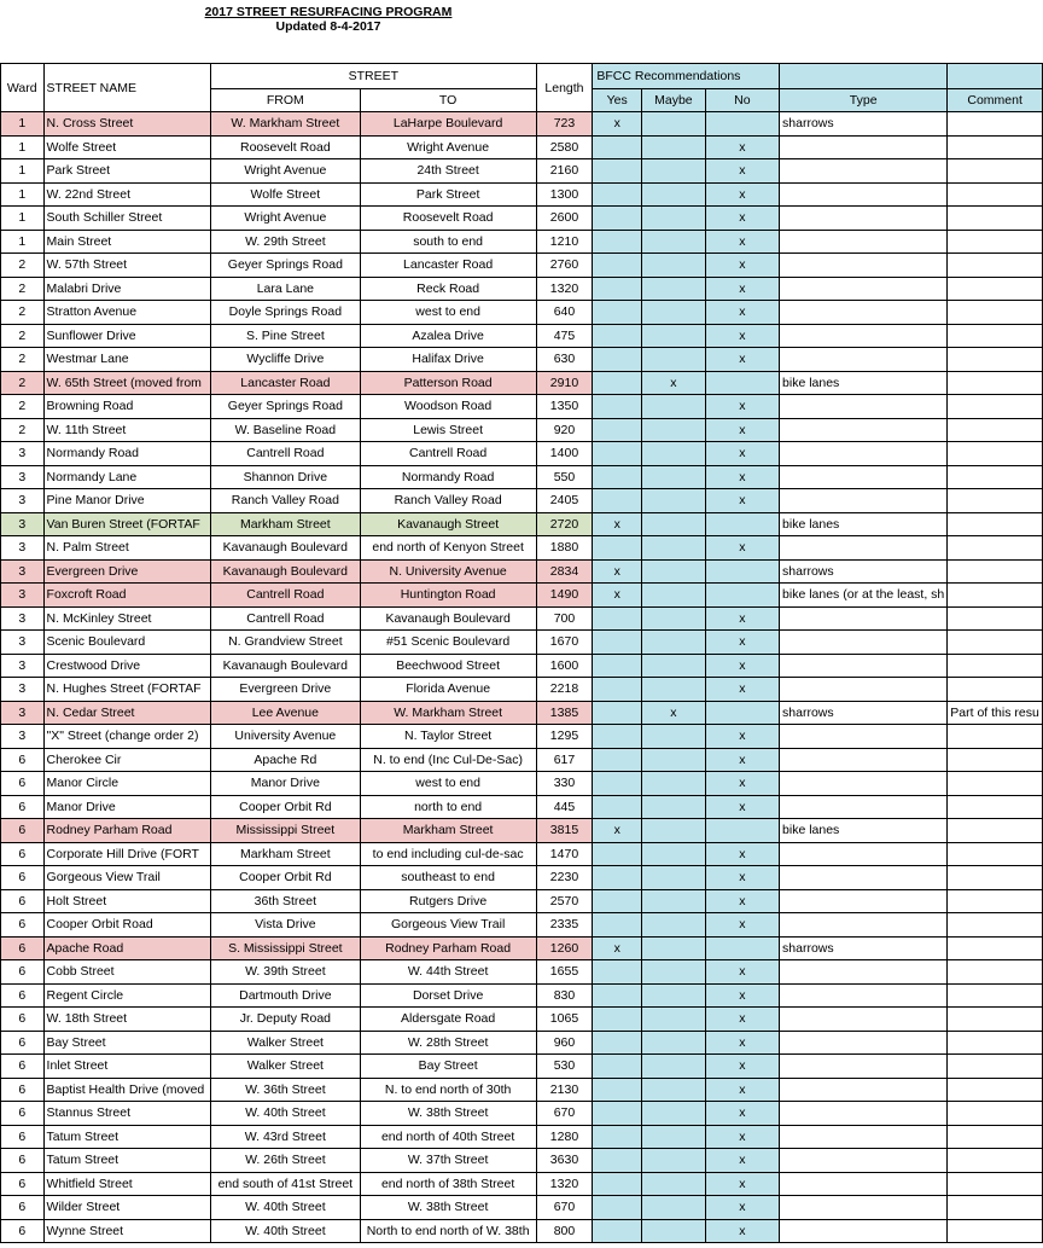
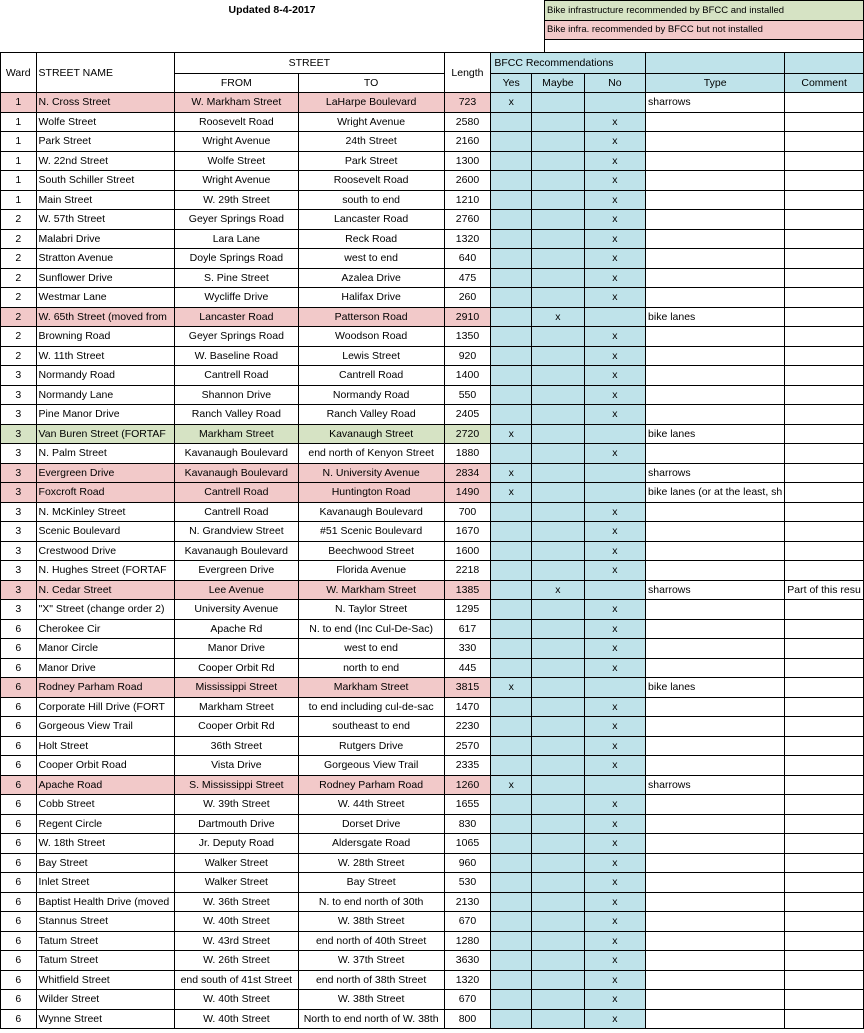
- 2017 STREET RESURFACING PROGRAM
  Updated 8-4-2017
+ Bike infrastructure recommended by BFCC and installed
+ Bike infra. recommended by BFCC but not installed
  Ward	STREET NAME	STREET	Length	BFCC Recommendations
  FROM	TO	Yes	Maybe	No	Type	Comment
  1	N. Cross Street	W. Markham Street	LaHarpe Boulevard	723	x			sharrows
  1	Wolfe Street	Roosevelt Road	Wright Avenue	2580			x
  1	Park Street	Wright Avenue	24th Street	2160			x
  1	W. 22nd Street	Wolfe Street	Park Street	1300			x
  1	South Schiller Street	Wright Avenue	Roosevelt Road	2600			x
  1	Main Street	W. 29th Street	south to end	1210			x
  2	W. 57th Street	Geyer Springs Road	Lancaster Road	2760			x
  2	Malabri Drive	Lara Lane	Reck Road	1320			x
  2	Stratton Avenue	Doyle Springs Road	west to end	640			x
  2	Sunflower Drive	S. Pine Street	Azalea Drive	475			x
- 2	Westmar Lane	Wycliffe Drive	Halifax Drive	630			x
+ 2	Westmar Lane	Wycliffe Drive	Halifax Drive	260			x
  2	W. 65th Street (moved from	Lancaster Road	Patterson Road	2910		x		bike lanes
  2	Browning Road	Geyer Springs Road	Woodson Road	1350			x
  2	W. 11th Street	W. Baseline Road	Lewis Street	920			x
  3	Normandy Road	Cantrell Road	Cantrell Road	1400			x
  3	Normandy Lane	Shannon Drive	Normandy Road	550			x
  3	Pine Manor Drive	Ranch Valley Road	Ranch Valley Road	2405			x
  3	Van Buren Street (FORTAF	Markham Street	Kavanaugh Street	2720	x			bike lanes
  3	N. Palm Street	Kavanaugh Boulevard	end north of Kenyon Street	1880			x
  3	Evergreen Drive	Kavanaugh Boulevard	N. University Avenue	2834	x			sharrows
  3	Foxcroft Road	Cantrell Road	Huntington Road	1490	x			bike lanes (or at the least, sh
  3	N. McKinley Street	Cantrell Road	Kavanaugh Boulevard	700			x
  3	Scenic Boulevard	N. Grandview Street	#51 Scenic Boulevard	1670			x
  3	Crestwood Drive	Kavanaugh Boulevard	Beechwood Street	1600			x
  3	N. Hughes Street (FORTAF	Evergreen Drive	Florida Avenue	2218			x
  3	N. Cedar Street	Lee Avenue	W. Markham Street	1385		x		sharrows	Part of this resu
  3	"X" Street (change order 2)	University Avenue	N. Taylor Street	1295			x
  6	Cherokee Cir	Apache Rd	N. to end (Inc Cul-De-Sac)	617			x
  6	Manor Circle	Manor Drive	west to end	330			x
  6	Manor Drive	Cooper Orbit Rd	north to end	445			x
  6	Rodney Parham Road	Mississippi Street	Markham Street	3815	x			bike lanes
  6	Corporate Hill Drive (FORT	Markham Street	to end including cul-de-sac	1470			x
  6	Gorgeous View Trail	Cooper Orbit Rd	southeast to end	2230			x
  6	Holt Street	36th Street	Rutgers Drive	2570			x
  6	Cooper Orbit Road	Vista Drive	Gorgeous View Trail	2335			x
  6	Apache Road	S. Mississippi Street	Rodney Parham Road	1260	x			sharrows
  6	Cobb Street	W. 39th Street	W. 44th Street	1655			x
  6	Regent Circle	Dartmouth Drive	Dorset Drive	830			x
  6	W. 18th Street	Jr. Deputy Road	Aldersgate Road	1065			x
  6	Bay Street	Walker Street	W. 28th Street	960			x
  6	Inlet Street	Walker Street	Bay Street	530			x
  6	Baptist Health Drive (moved	W. 36th Street	N. to end north of 30th	2130			x
  6	Stannus Street	W. 40th Street	W. 38th Street	670			x
  6	Tatum Street	W. 43rd Street	end north of 40th Street	1280			x
  6	Tatum Street	W. 26th Street	W. 37th Street	3630			x
  6	Whitfield Street	end south of 41st Street	end north of 38th Street	1320			x
  6	Wilder Street	W. 40th Street	W. 38th Street	670			x
  6	Wynne Street	W. 40th Street	North to end north of W. 38th	800			x
